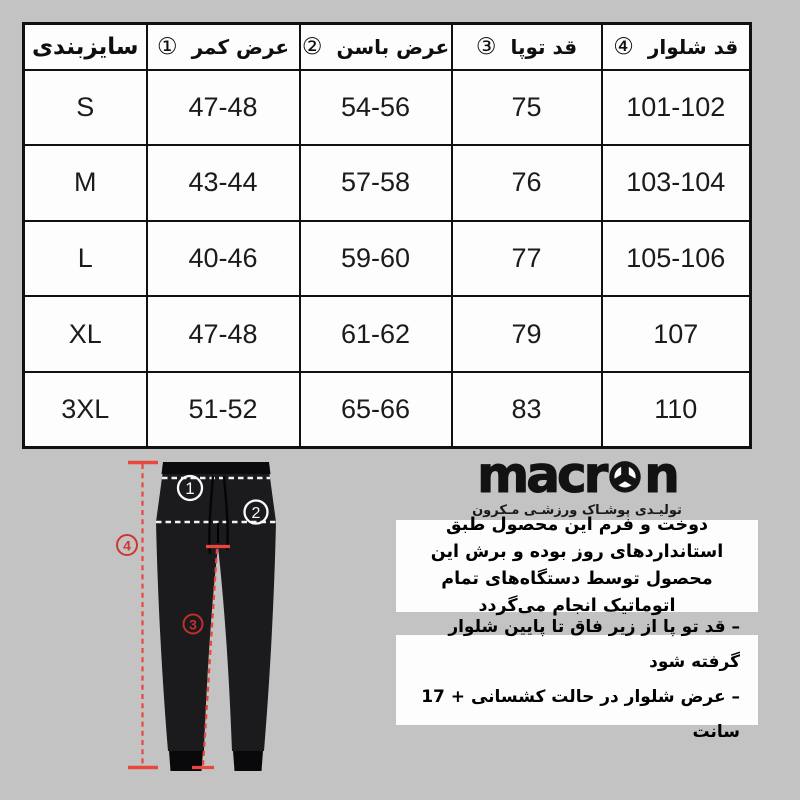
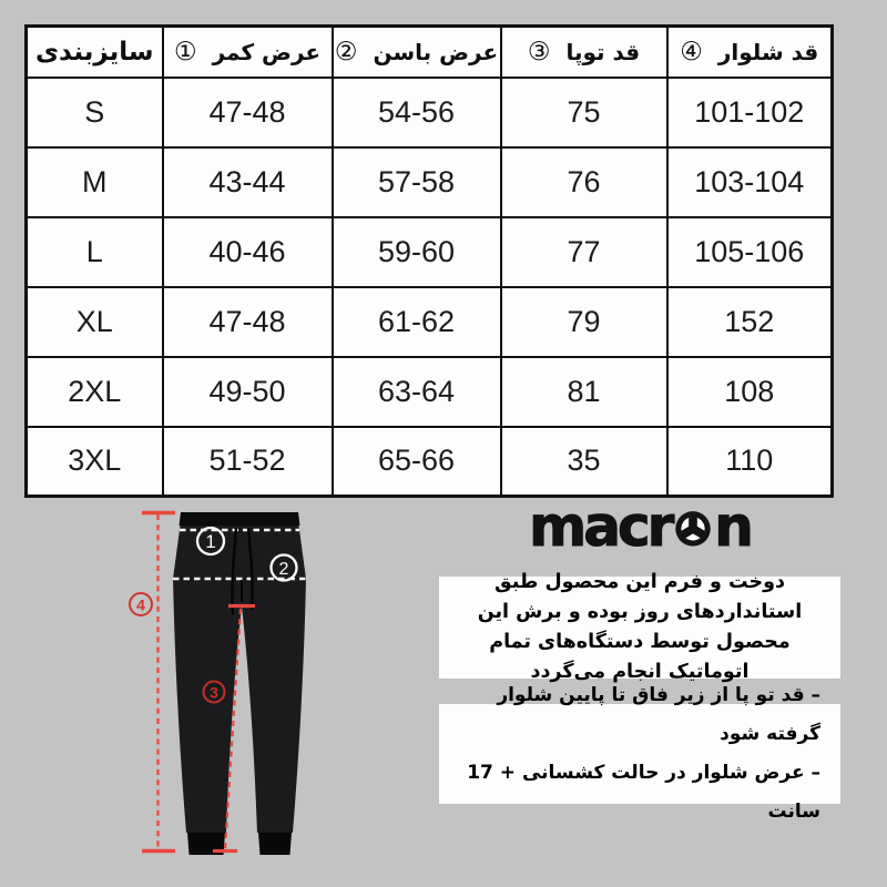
  سایزبندی	عرض کمر ①	عرض باسن ②	قد توپا ③	قد شلوار ④
  S	47-48	54-56	75	101-102
  M	43-44	57-58	76	103-104
  L	40-46	59-60	77	105-106
- XL	47-48	61-62	79	107
+ XL	47-48	61-62	79	152
+ 2XL	49-50	63-64	81	108
- 3XL	51-52	65-66	83	110
+ 3XL	51-52	65-66	35	110
  1
  2
  3
  4
  macr
  n
- تولیـدی پوشـاک ورزشـی مـکرون
  دوخت و فرم این محصول طبق استانداردهای روز بوده و برش این محصول توسط دستگاه‌های تمام اتوماتیک انجام می‌گردد
  – قد تو پا از زیر فاق تا پایین شلوار گرفته شود
  – عرض شلوار در حالت کشسانی + 17 سانت
